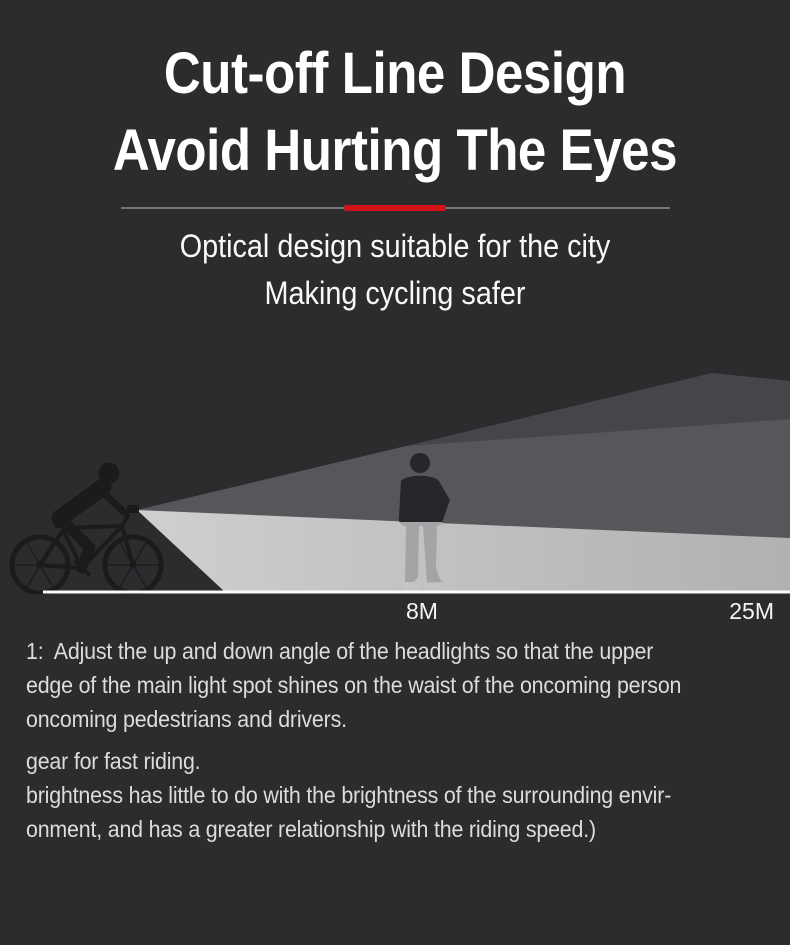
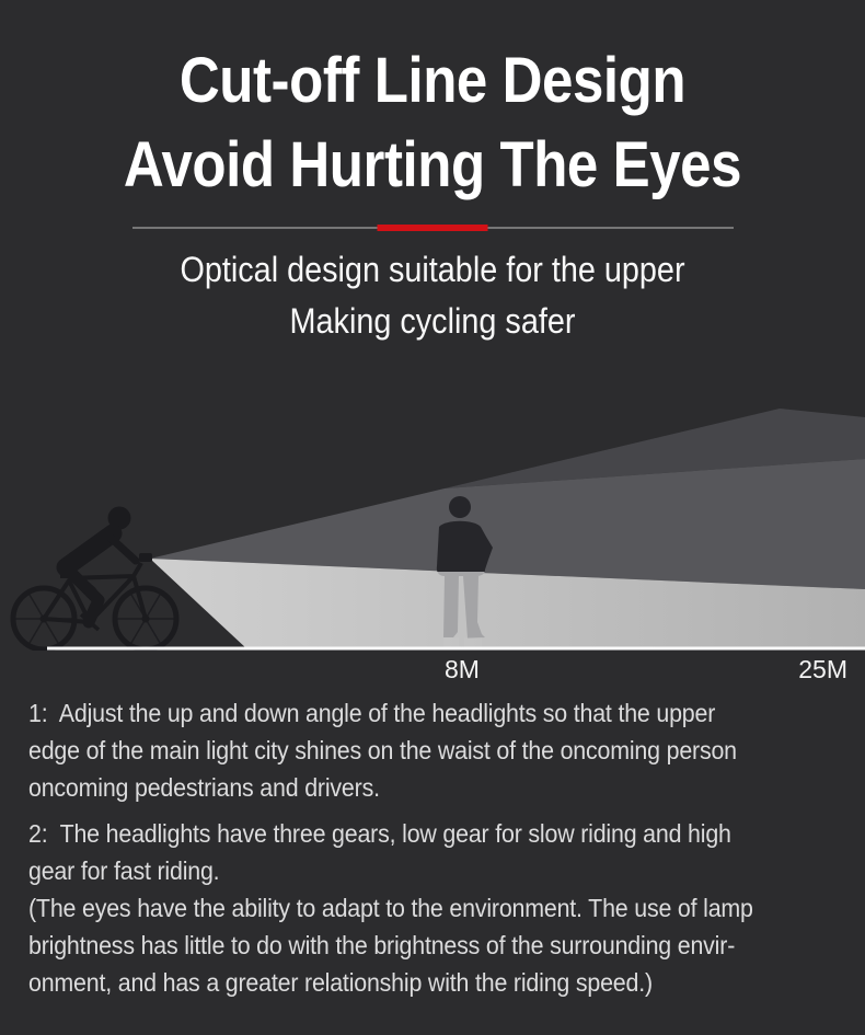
  Cut-off Line Design
  Avoid Hurting The Eyes
- Optical design suitable for the city
+ Optical design suitable for the upper
  Making cycling safer
  8M
  25M
  1: Adjust the up and down angle of the headlights so that the upper
- edge of the main light spot shines on the waist of the oncoming person
+ edge of the main light city shines on the waist of the oncoming person
  oncoming pedestrians and drivers.
+ 2: The headlights have three gears, low gear for slow riding and high
  gear for fast riding.
+ (The eyes have the ability to adapt to the environment. The use of lamp
  brightness has little to do with the brightness of the surrounding envir-
  onment, and has a greater relationship with the riding speed.)
